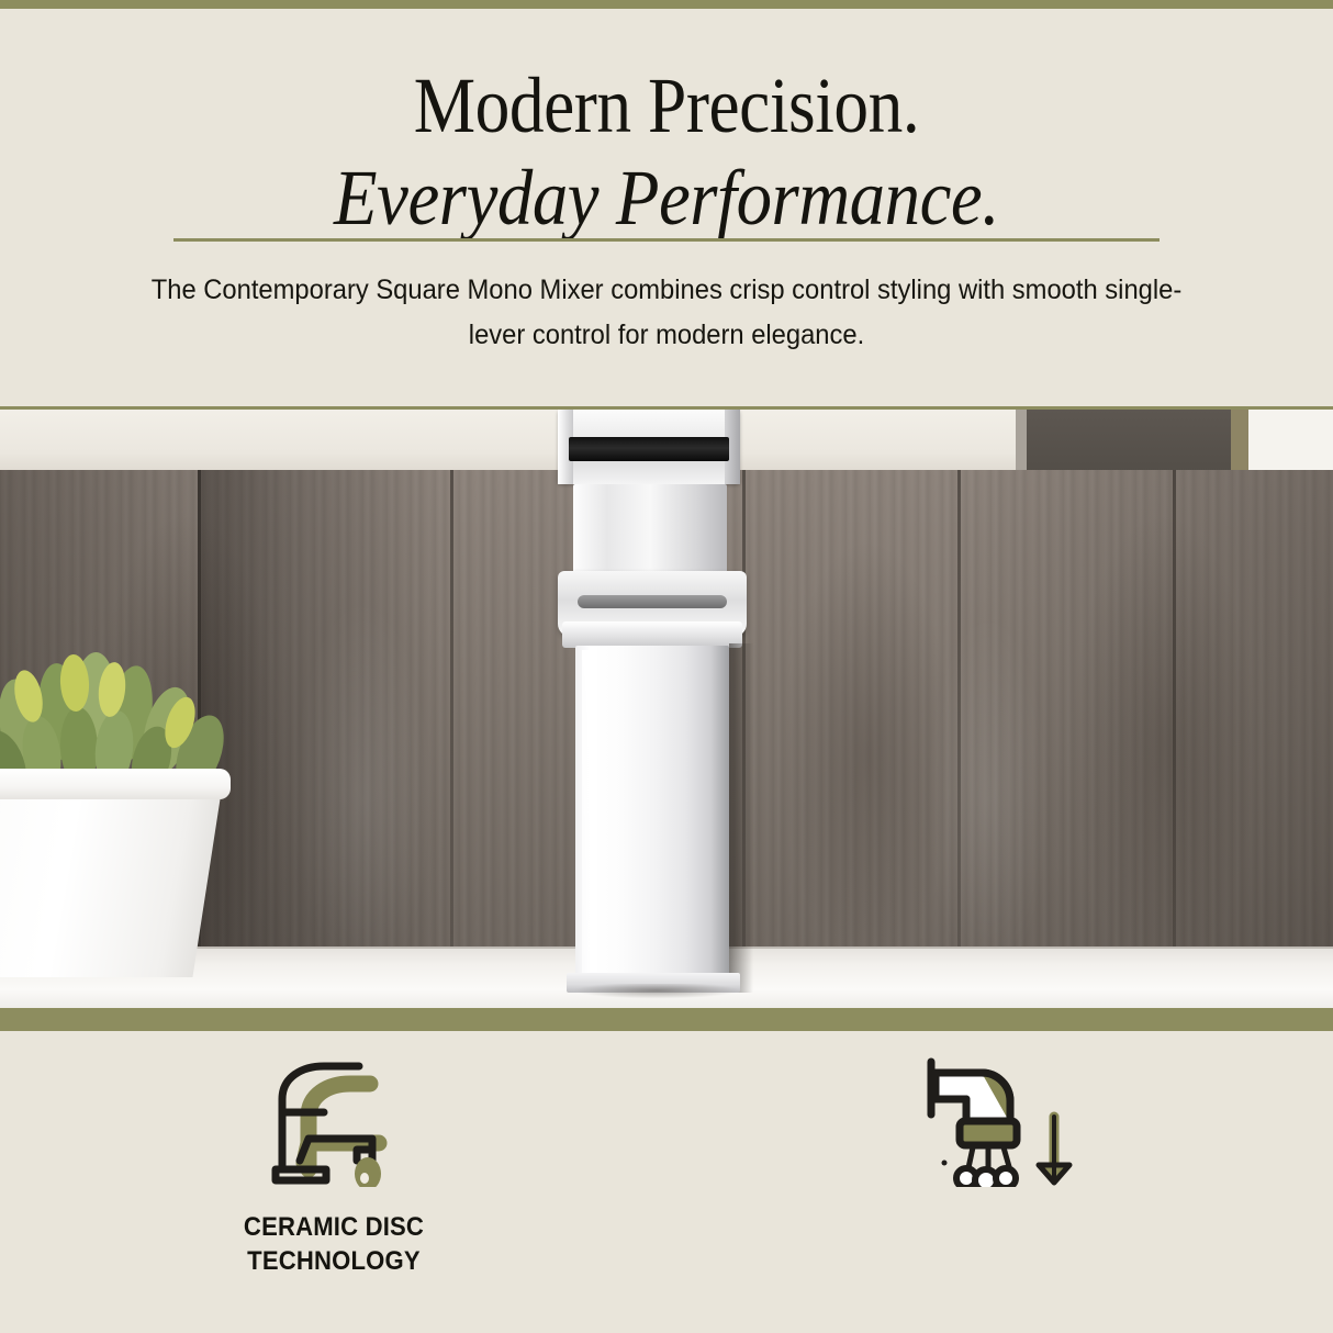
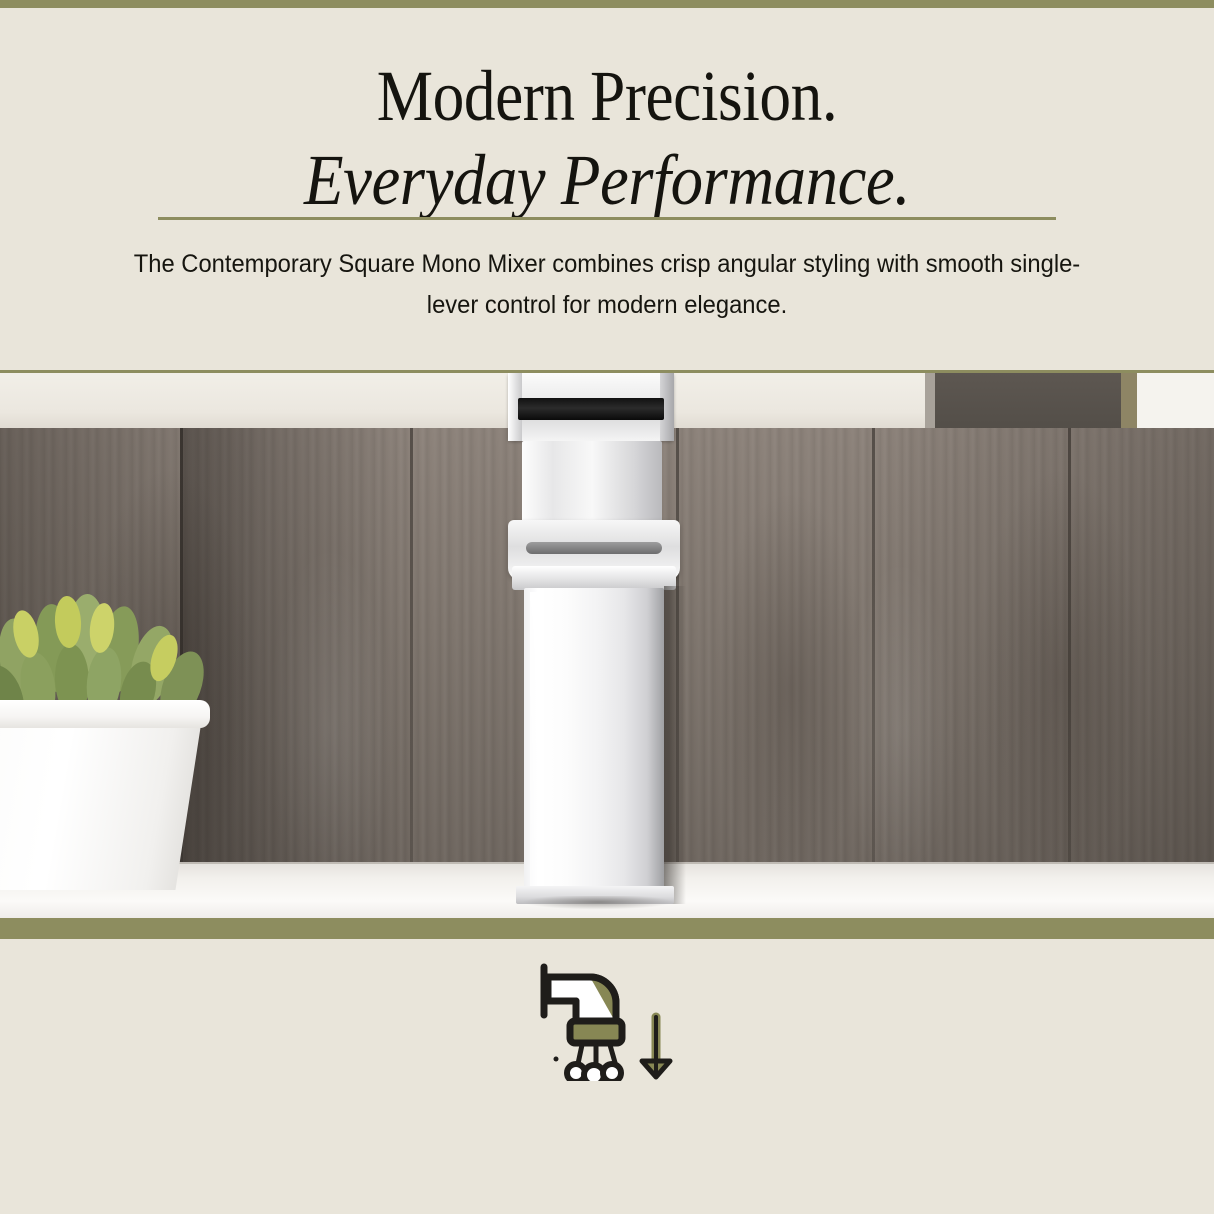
  Modern Precision.
  Everyday Performance.
- The Contemporary Square Mono Mixer combines crisp control styling with smooth single-lever control for modern elegance.
+ The Contemporary Square Mono Mixer combines crisp angular styling with smooth single-lever control for modern elegance.
- CERAMIC DISC
- TECHNOLOGY
